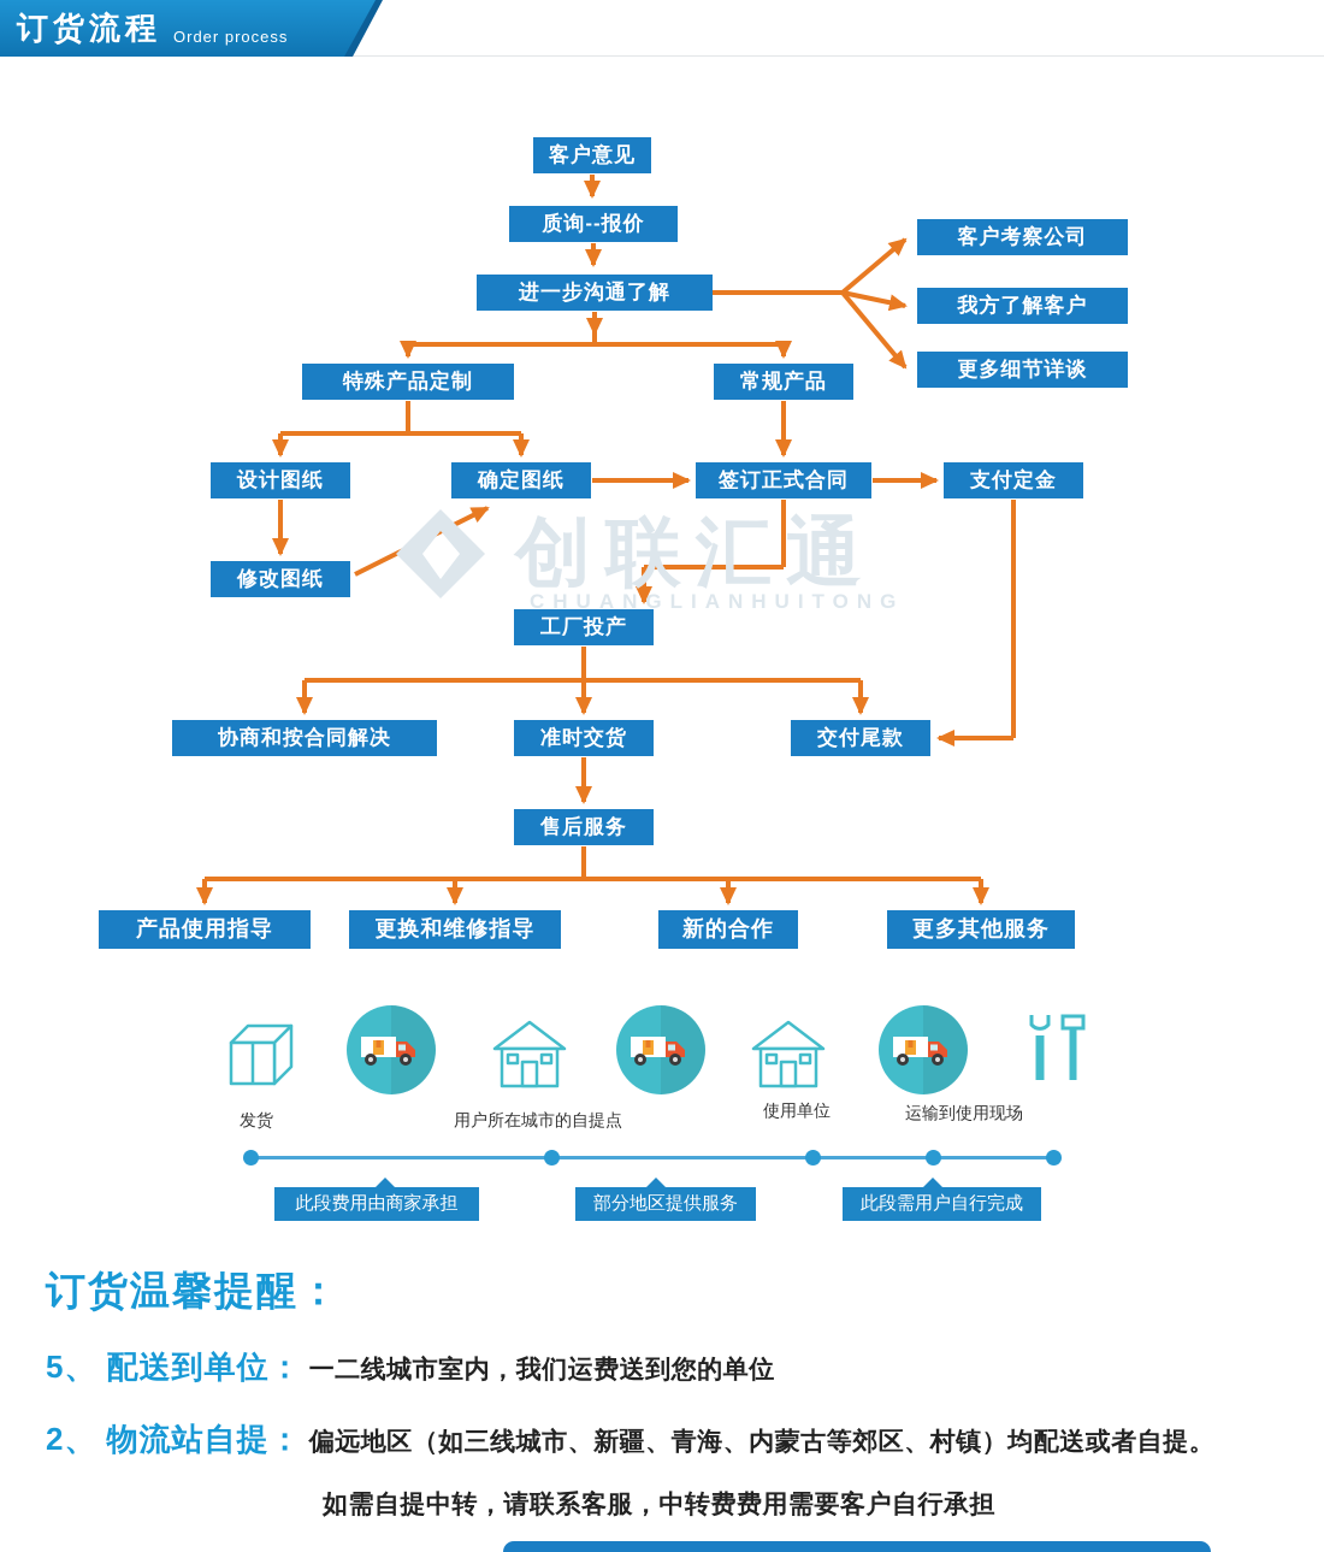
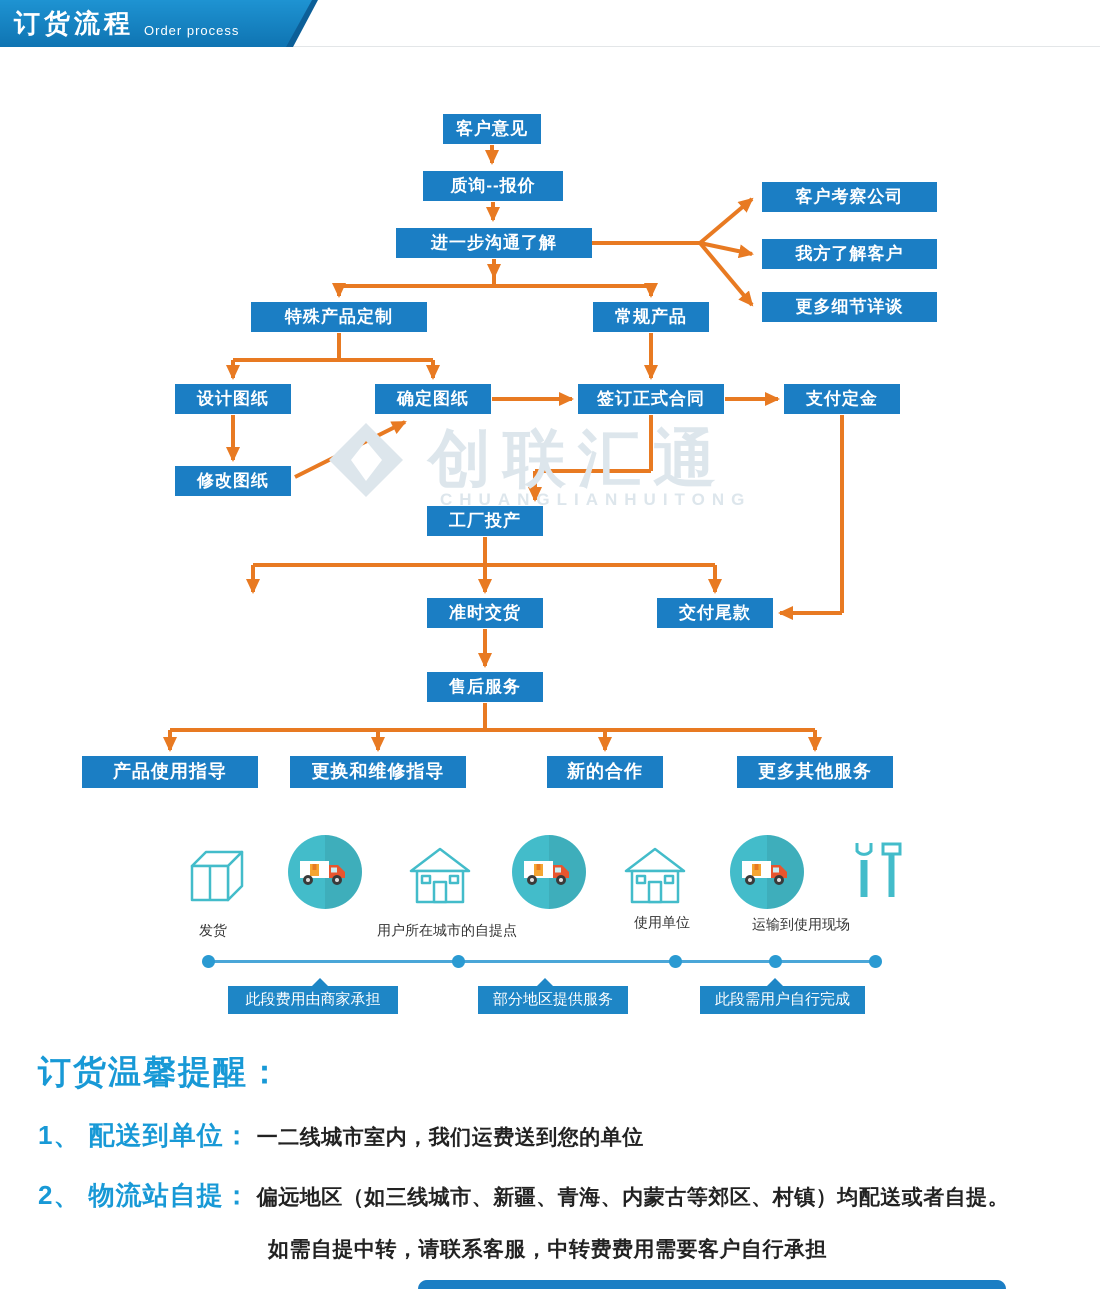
  订货流程
  Order process
  创联汇通
  CHUANGLIANHUITONG
  客户意见
  质询--报价
  进一步沟通了解
  客户考察公司
  我方了解客户
  更多细节详谈
  特殊产品定制
  常规产品
  设计图纸
  确定图纸
  签订正式合同
  支付定金
  修改图纸
  工厂投产
- 协商和按合同解决
  准时交货
  交付尾款
  售后服务
  产品使用指导
  更换和维修指导
  新的合作
  更多其他服务
  发货
  用户所在城市的自提点
  使用单位
  运输到使用现场
  此段费用由商家承担
  部分地区提供服务
  此段需用户自行完成
  订货温馨提醒：
- 5、 配送到单位：
+ 1、 配送到单位：
  一二线城市室内，我们运费送到您的单位
  2、 物流站自提：
  偏远地区（如三线城市、新疆、青海、内蒙古等郊区、村镇）均配送或者自提。
  如需自提中转，请联系客服，中转费费用需要客户自行承担
